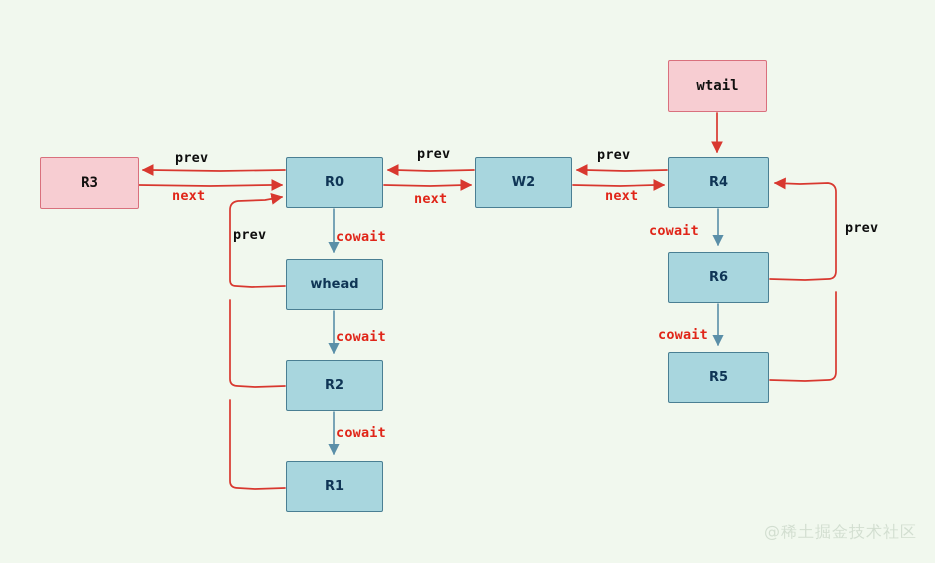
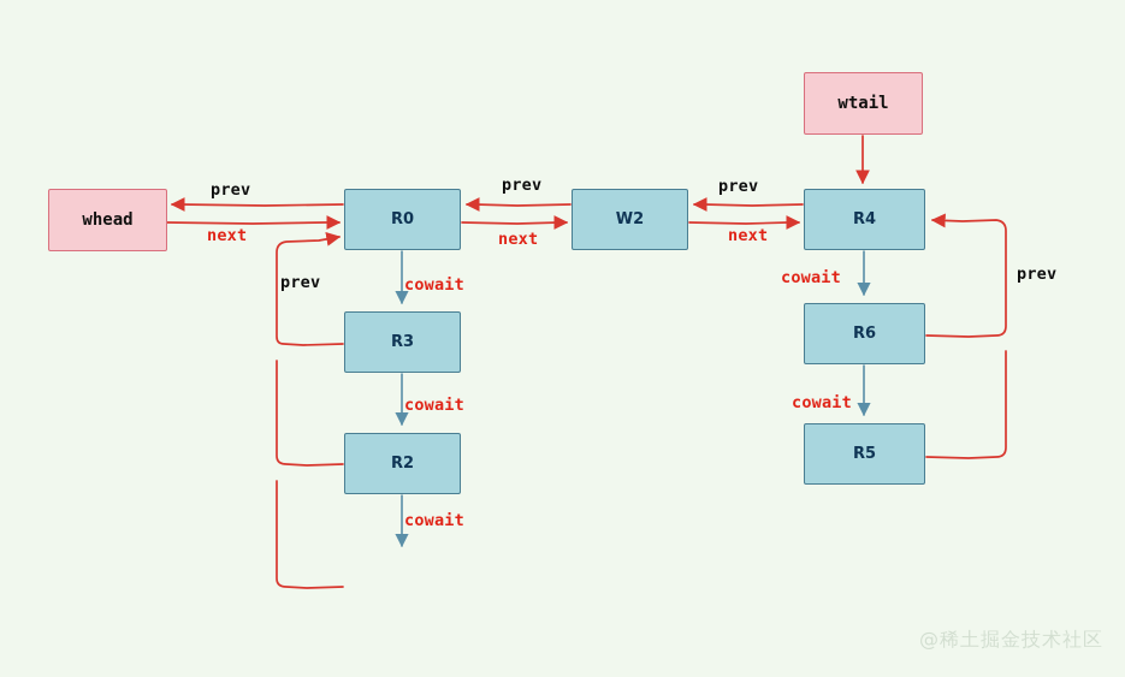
- R3
+ whead
  wtail
  R0
  W2
  R4
- whead
+ R3
  R2
- R1
  R6
  R5
  prev
  next
  prev
  next
  prev
  next
  prev
  prev
  cowait
  cowait
  cowait
  cowait
  cowait
  @稀土掘金技术社区
